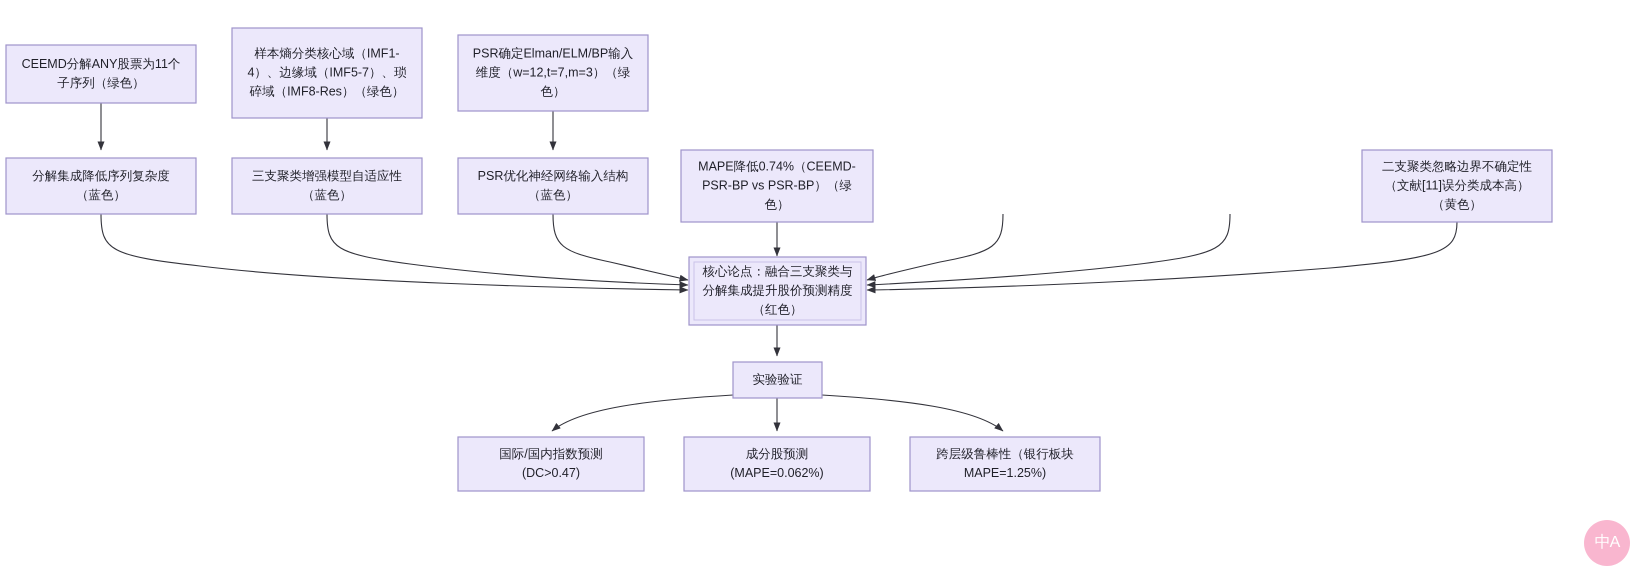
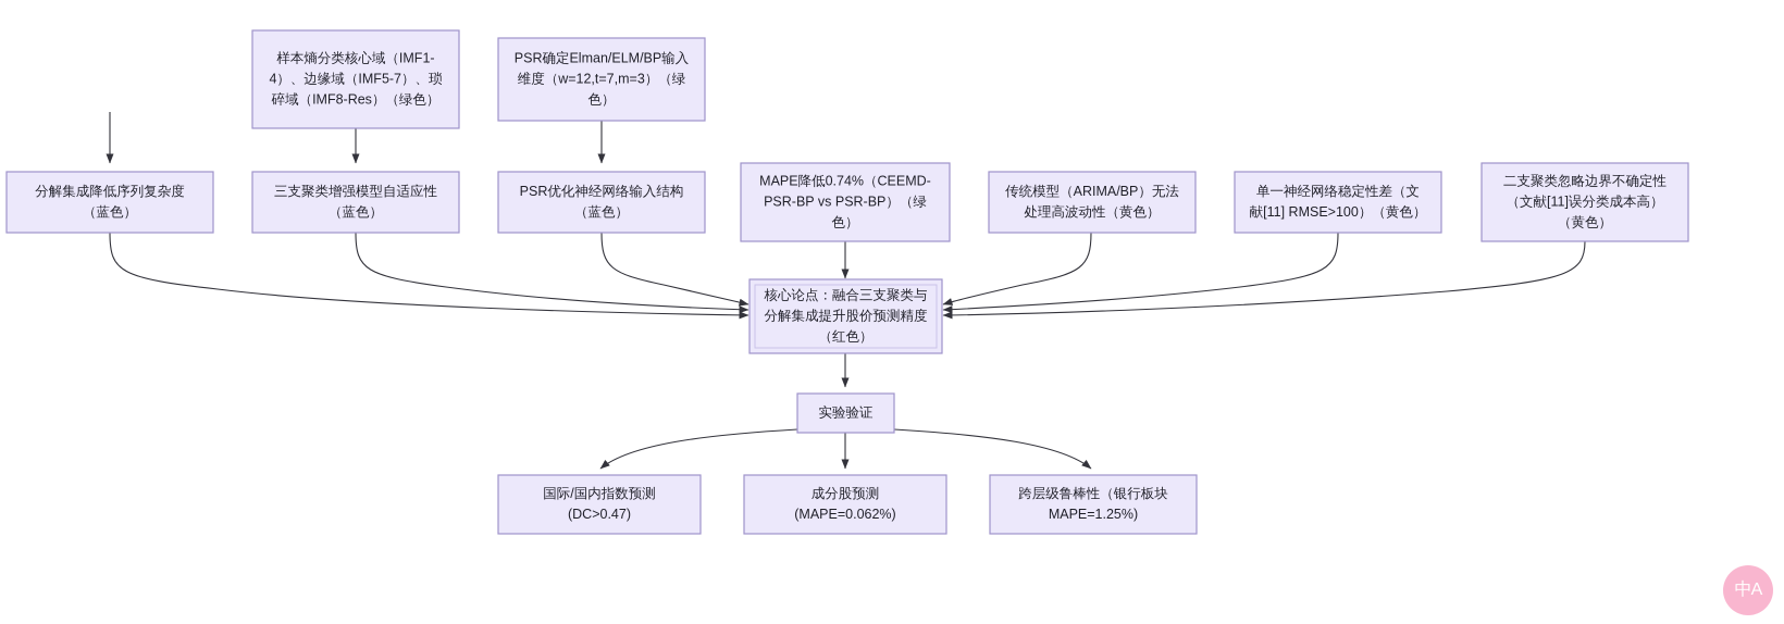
- CEEMD分解ANY股票为11个
- 子序列（绿色）
  样本熵分类核心域（IMF1-
  4）、边缘域（IMF5-7）、琐
  碎域（IMF8-Res）（绿色）
  PSR确定Elman/ELM/BP输入
  维度（w=12,t=7,m=3）（绿
  色）
  分解集成降低序列复杂度
  （蓝色）
  三支聚类增强模型自适应性
  （蓝色）
  PSR优化神经网络输入结构
  （蓝色）
  MAPE降低0.74%（CEEMD-
  PSR-BP vs PSR-BP）（绿
  色）
+ 传统模型（ARIMA/BP）无法
+ 处理高波动性（黄色）
+ 单一神经网络稳定性差（文
+ 献[11] RMSE>100）（黄色）
  二支聚类忽略边界不确定性
  （文献[11]误分类成本高）
  （黄色）
  核心论点：融合三支聚类与
  分解集成提升股价预测精度
  （红色）
  实验验证
  国际/国内指数预测
  (DC>0.47)
  成分股预测
  (MAPE=0.062%)
  跨层级鲁棒性（银行板块
  MAPE=1.25%)
  中A
